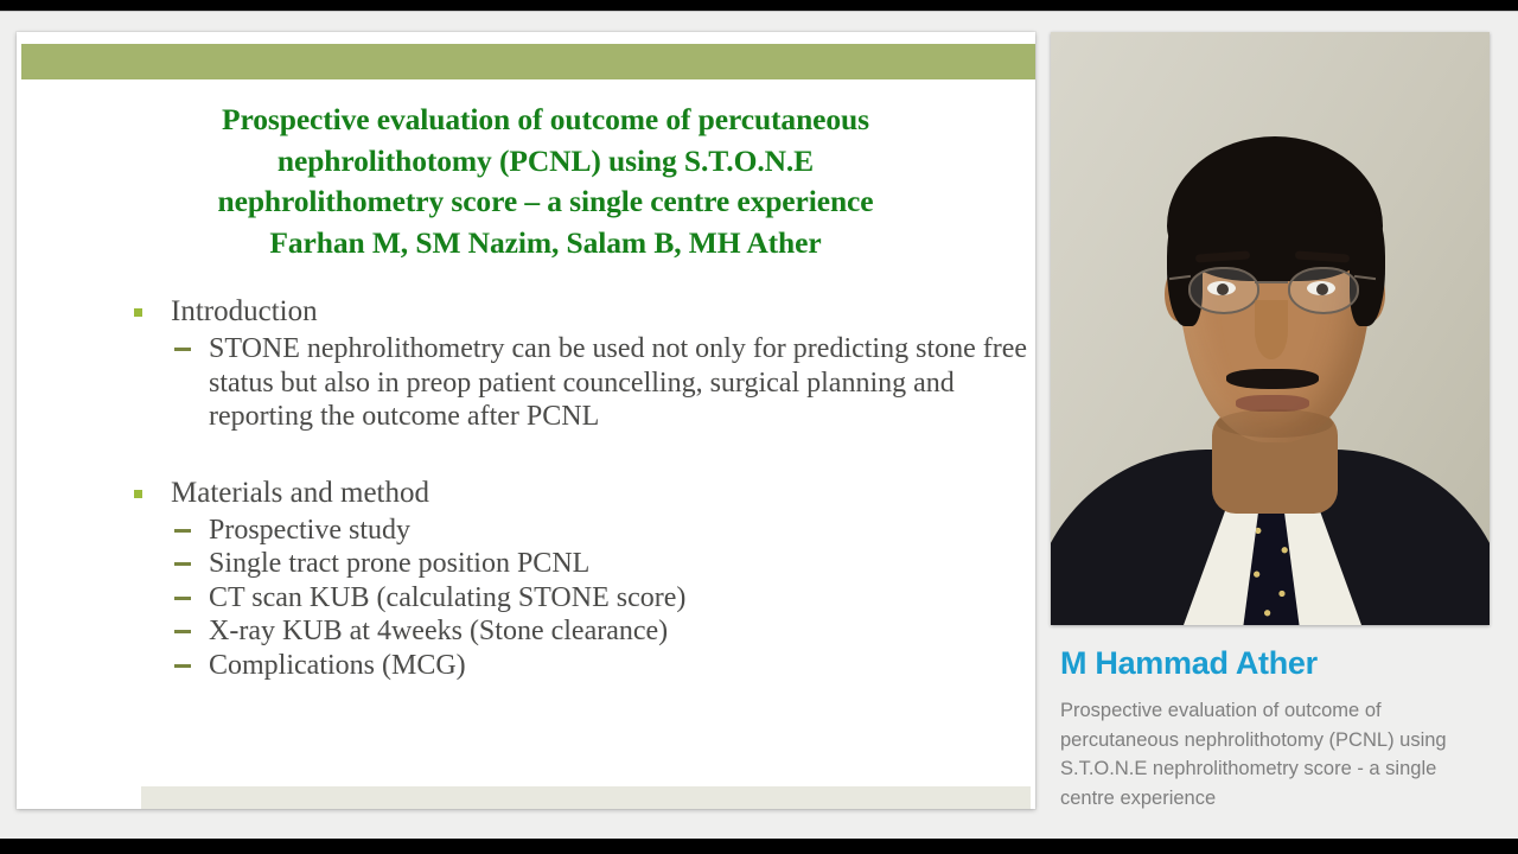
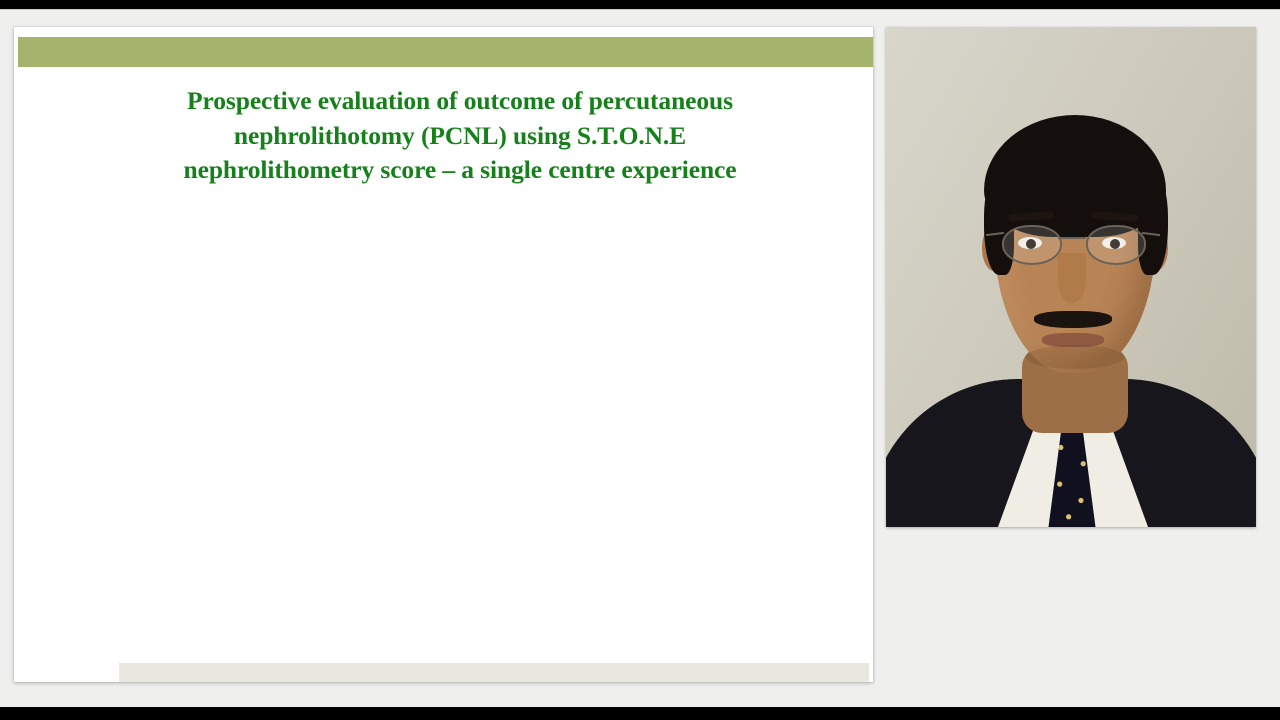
  Prospective evaluation of outcome of percutaneous
  nephrolithotomy (PCNL) using S.T.O.N.E
  nephrolithometry score – a single centre experience
- Farhan M, SM Nazim, Salam B, MH Ather
- Introduction
- STONE nephrolithometry can be used not only for predicting stone free status but also in preop patient councelling, surgical planning and reporting the outcome after PCNL
- Materials and method
- Prospective study
- Single tract prone position PCNL
- CT scan KUB (calculating STONE score)
- X-ray KUB at 4weeks (Stone clearance)
- Complications (MCG)
- M Hammad Ather
- Prospective evaluation of outcome of percutaneous nephrolithotomy (PCNL) using S.T.O.N.E nephrolithometry score - a single centre experience
